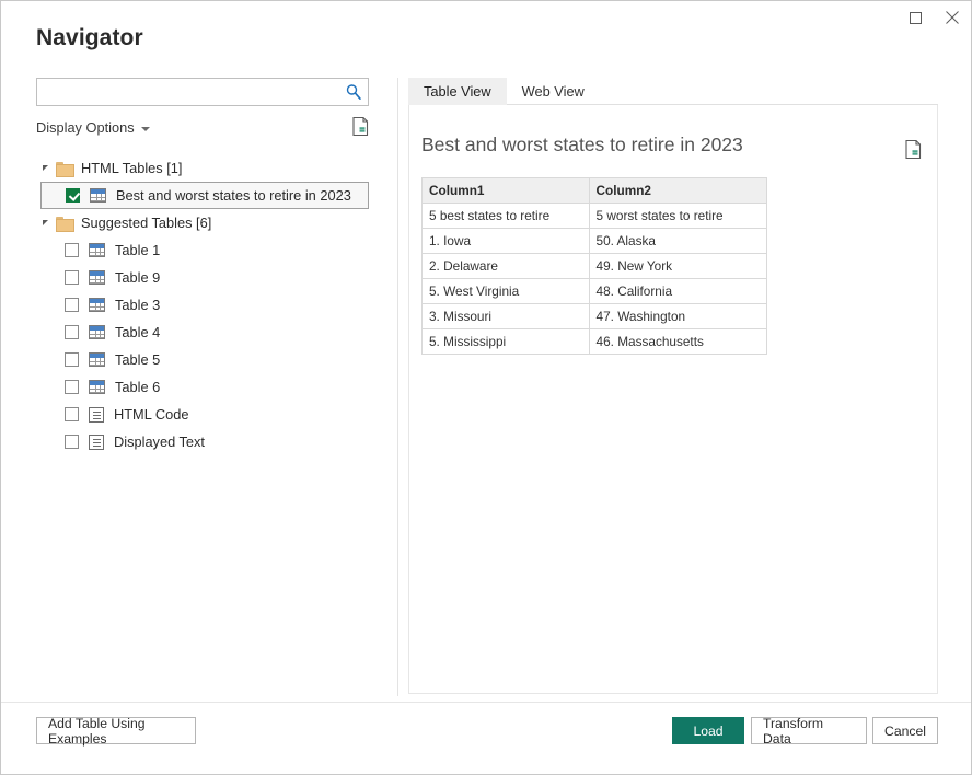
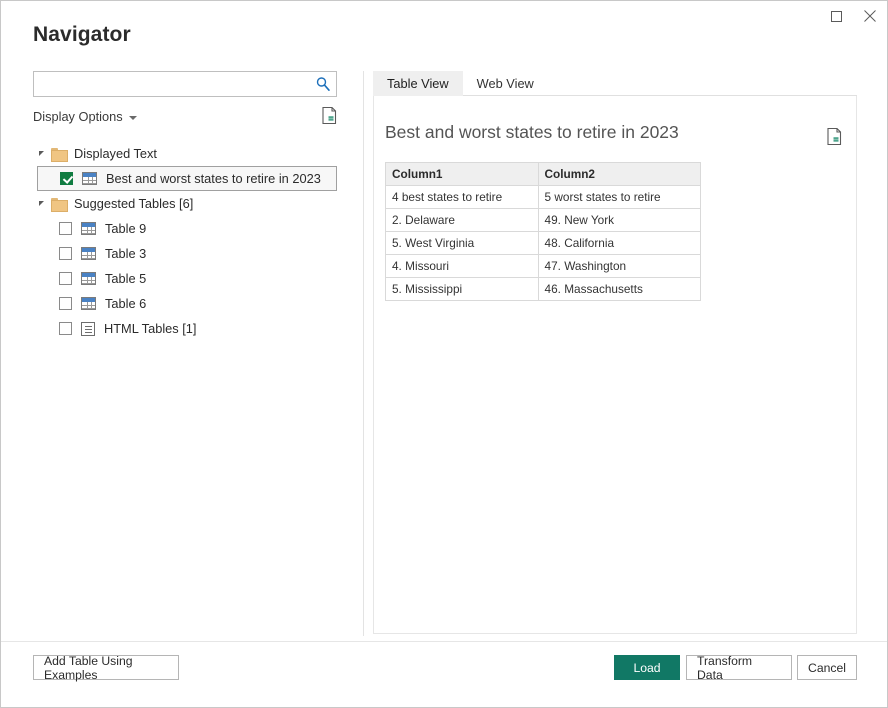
  Navigator
  Display Options
- HTML Tables [1]
+ Displayed Text
  Best and worst states to retire in 2023
  Suggested Tables [6]
- Table 1
  Table 9
  Table 3
- Table 4
  Table 5
  Table 6
- HTML Code
- Displayed Text
+ HTML Tables [1]
  Table View
  Web View
  Best and worst states to retire in 2023
  Column1	Column2
- 5 best states to retire	5 worst states to retire
+ 4 best states to retire	5 worst states to retire
- 1. Iowa	50. Alaska
  2. Delaware	49. New York
  5. West Virginia	48. California
- 3. Missouri	47. Washington
+ 4. Missouri	47. Washington
  5. Mississippi	46. Massachusetts
  Add Table Using Examples
  Load
  Transform Data
  Cancel
